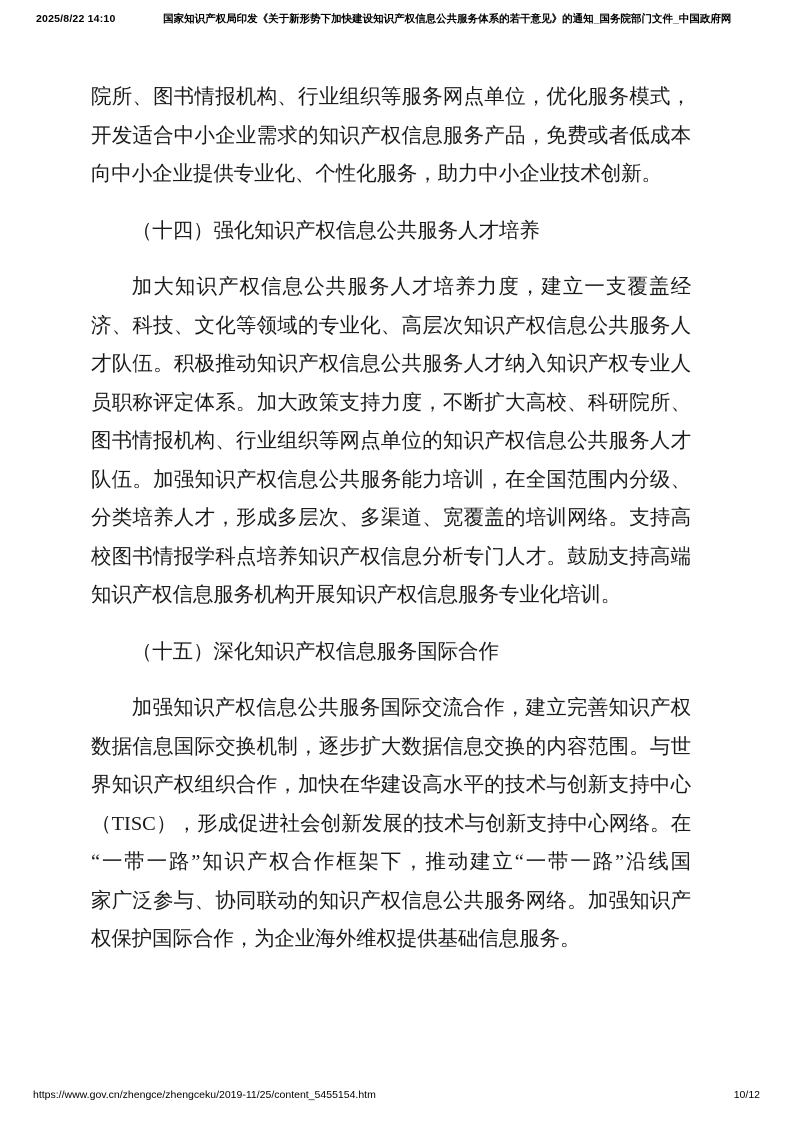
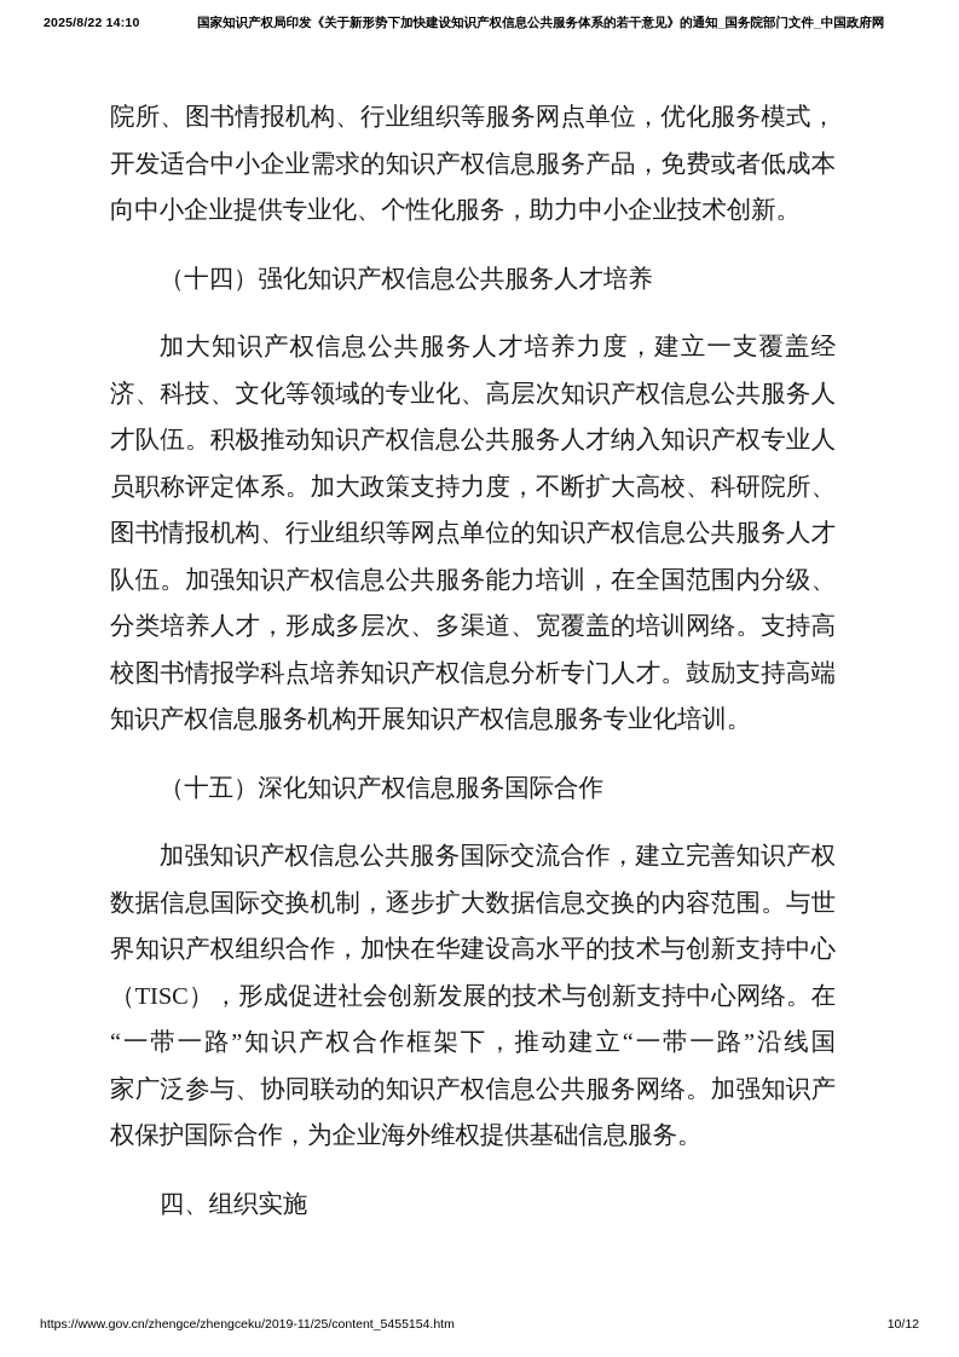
  2025/8/22 14:10
  国家知识产权局印发《关于新形势下加快建设知识产权信息公共服务体系的若干意见》的通知_国务院部门文件_中国政府网
  院所、图书情报机构、行业组织等服务网点单位，优化服务模式，
  开发适合中小企业需求的知识产权信息服务产品，免费或者低成本
  向中小企业提供专业化、个性化服务，助力中小企业技术创新。
  （十四）强化知识产权信息公共服务人才培养
  加大知识产权信息公共服务人才培养力度，建立一支覆盖经
  济、科技、文化等领域的专业化、高层次知识产权信息公共服务人
  才队伍。积极推动知识产权信息公共服务人才纳入知识产权专业人
  员职称评定体系。加大政策支持力度，不断扩大高校、科研院所、
  图书情报机构、行业组织等网点单位的知识产权信息公共服务人才
  队伍。加强知识产权信息公共服务能力培训，在全国范围内分级、
  分类培养人才，形成多层次、多渠道、宽覆盖的培训网络。支持高
  校图书情报学科点培养知识产权信息分析专门人才。鼓励支持高端
  知识产权信息服务机构开展知识产权信息服务专业化培训。
  （十五）深化知识产权信息服务国际合作
  加强知识产权信息公共服务国际交流合作，建立完善知识产权
  数据信息国际交换机制，逐步扩大数据信息交换的内容范围。与世
  界知识产权组织合作，加快在华建设高水平的技术与创新支持中心
  （TISC），形成促进社会创新发展的技术与创新支持中心网络。在
  “一带一路”知识产权合作框架下，推动建立“一带一路”沿线国
  家广泛参与、协同联动的知识产权信息公共服务网络。加强知识产
  权保护国际合作，为企业海外维权提供基础信息服务。
+ 四、组织实施
  https://www.gov.cn/zhengce/zhengceku/2019-11/25/content_5455154.htm
  10/12
